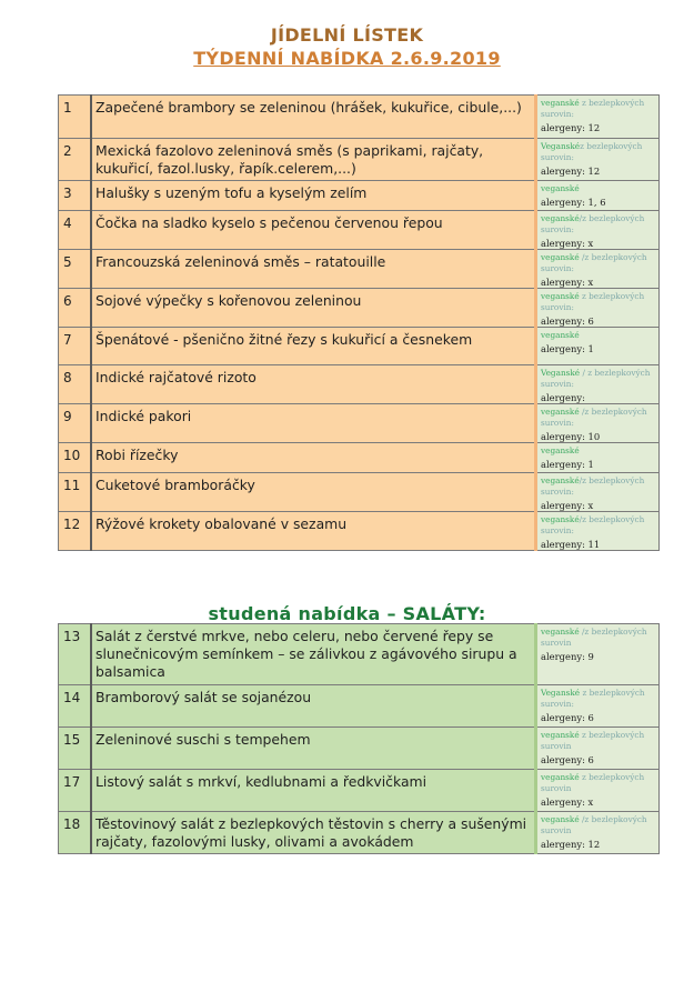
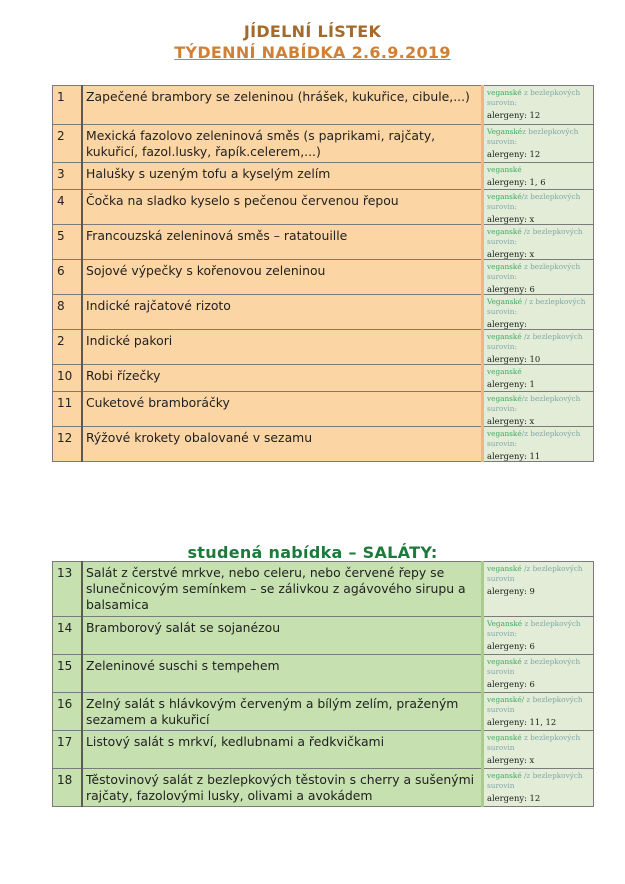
  JÍDELNÍ LÍSTEK
  TÝDENNÍ NABÍDKA 2.6.9.2019
  1	Zapečené brambory se zeleninou (hrášek, kukuřice, cibule,...)	veganské z bezlepkových surovin:alergeny: 12
  2	Mexická fazolovo zeleninová směs (s paprikami, rajčaty, kukuřicí, fazol.lusky, řapík.celerem,...)	Veganskéz bezlepkových surovin:alergeny: 12
  3	Halušky s uzeným tofu a kyselým zelím	veganskéalergeny: 1, 6
  4	Čočka na sladko kyselo s pečenou červenou řepou	veganské/z bezlepkových surovin:alergeny: x
  5	Francouzská zeleninová směs – ratatouille	veganské /z bezlepkových surovin:alergeny: x
  6	Sojové výpečky s kořenovou zeleninou	veganské z bezlepkových surovin:alergeny: 6
- 7	Špenátové - pšenično žitné řezy s kukuřicí a česnekem	veganskéalergeny: 1
  8	Indické rajčatové rizoto	Veganské / z bezlepkových surovin:alergeny:
- 9	Indické pakori	veganské /z bezlepkových surovin:alergeny: 10
+ 2	Indické pakori	veganské /z bezlepkových surovin:alergeny: 10
  10	Robi řízečky	veganskéalergeny: 1
  11	Cuketové bramboráčky	veganské/z bezlepkových surovin:alergeny: x
  12	Rýžové krokety obalované v sezamu	veganské/z bezlepkových surovin:alergeny: 11
  studená nabídka – SALÁTY:
  13	Salát z čerstvé mrkve, nebo celeru, nebo červené řepy se slunečnicovým semínkem – se zálivkou z agávového sirupu a balsamica	veganské /z bezlepkových surovinalergeny: 9
  14	Bramborový salát se sojanézou	Veganské z bezlepkových surovin:alergeny: 6
  15	Zeleninové suschi s tempehem	veganské z bezlepkových surovinalergeny: 6
+ 16	Zelný salát s hlávkovým červeným a bílým zelím, praženým sezamem a kukuřicí	veganské/ z bezlepkových surovinalergeny: 11, 12
  17	Listový salát s mrkví, kedlubnami a ředkvičkami	veganské z bezlepkových surovinalergeny: x
  18	Těstovinový salát z bezlepkových těstovin s cherry a sušenými rajčaty, fazolovými lusky, olivami a avokádem	veganské /z bezlepkových surovinalergeny: 12
